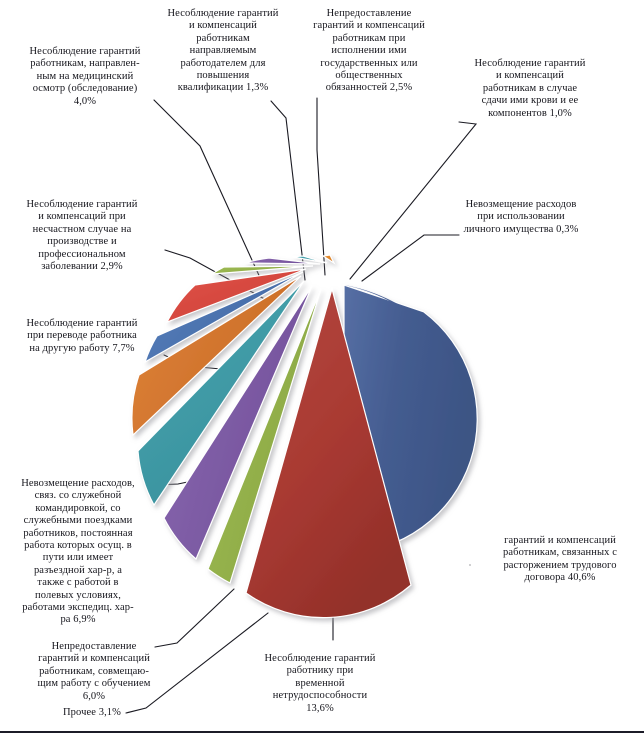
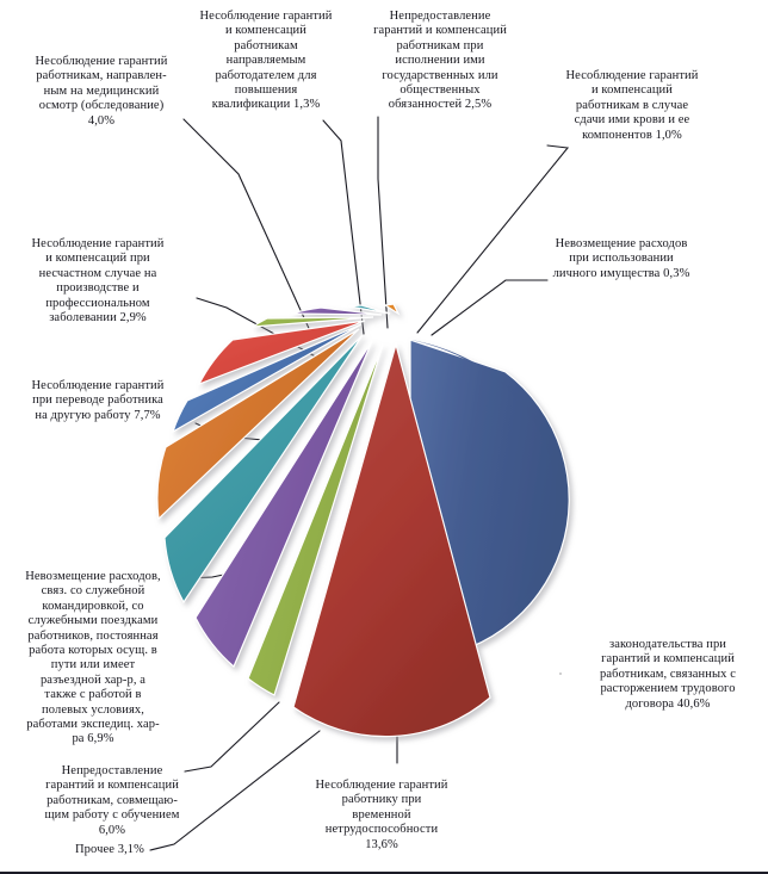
  Несоблюдение гарантий
  работникам, направлен-
  ным на медицинский
  осмотр (обследование)
  4,0%
  Несоблюдение гарантий
  и компенсаций
  работникам
  направляемым
  работодателем для
  повышения
  квалификации 1,3%
  Непредоставление
  гарантий и компенсаций
  работникам при
  исполнении ими
  государственных или
  общественных
  обязанностей 2,5%
  Несоблюдение гарантий
  и компенсаций
  работникам в случае
  сдачи ими крови и ее
  компонентов 1,0%
  Невозмещение расходов
  при использовании
  личного имущества 0,3%
  Несоблюдение гарантий
  и компенсаций при
  несчастном случае на
  производстве и
  профессиональном
  заболевании 2,9%
  Несоблюдение гарантий
  при переводе работника
  на другую работу 7,7%
  Невозмещение расходов,
  связ. со служебной
  командировкой, со
  служебными поездками
  работников, постоянная
  работа которых осущ. в
  пути или имеет
  разъездной хар-р, а
  также с работой в
  полевых условиях,
  работами экспедиц. хар-
  ра 6,9%
  Непредоставление
  гарантий и компенсаций
  работникам, совмещаю-
  щим работу с обучением
  6,0%
  Прочее 3,1%
  Несоблюдение гарантий
  работнику при
  временной
  нетрудоспособности
  13,6%
+ законодательства при
  гарантий и компенсаций
  работникам, связанных с
  расторжением трудового
  договора 40,6%
